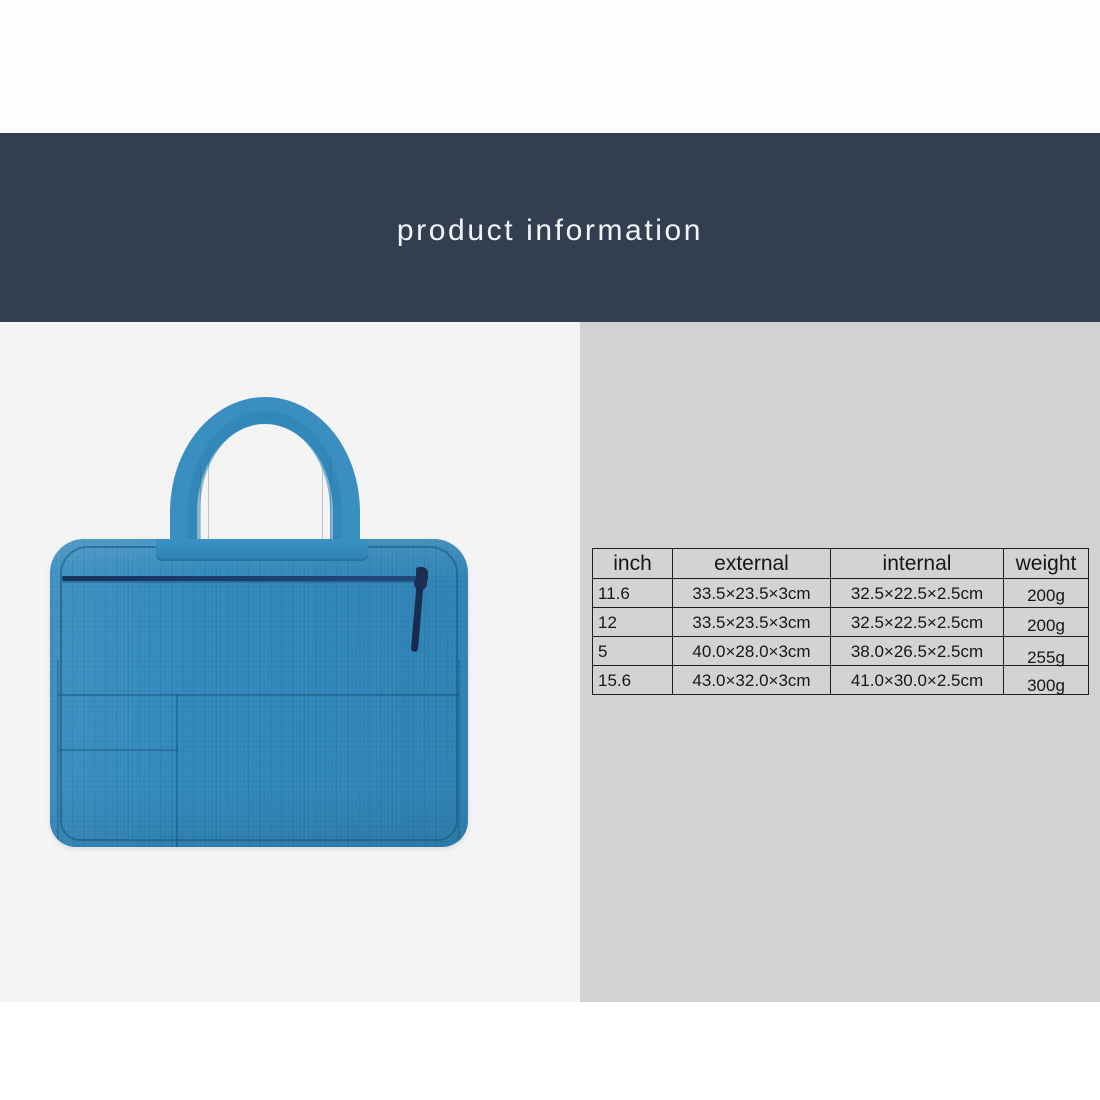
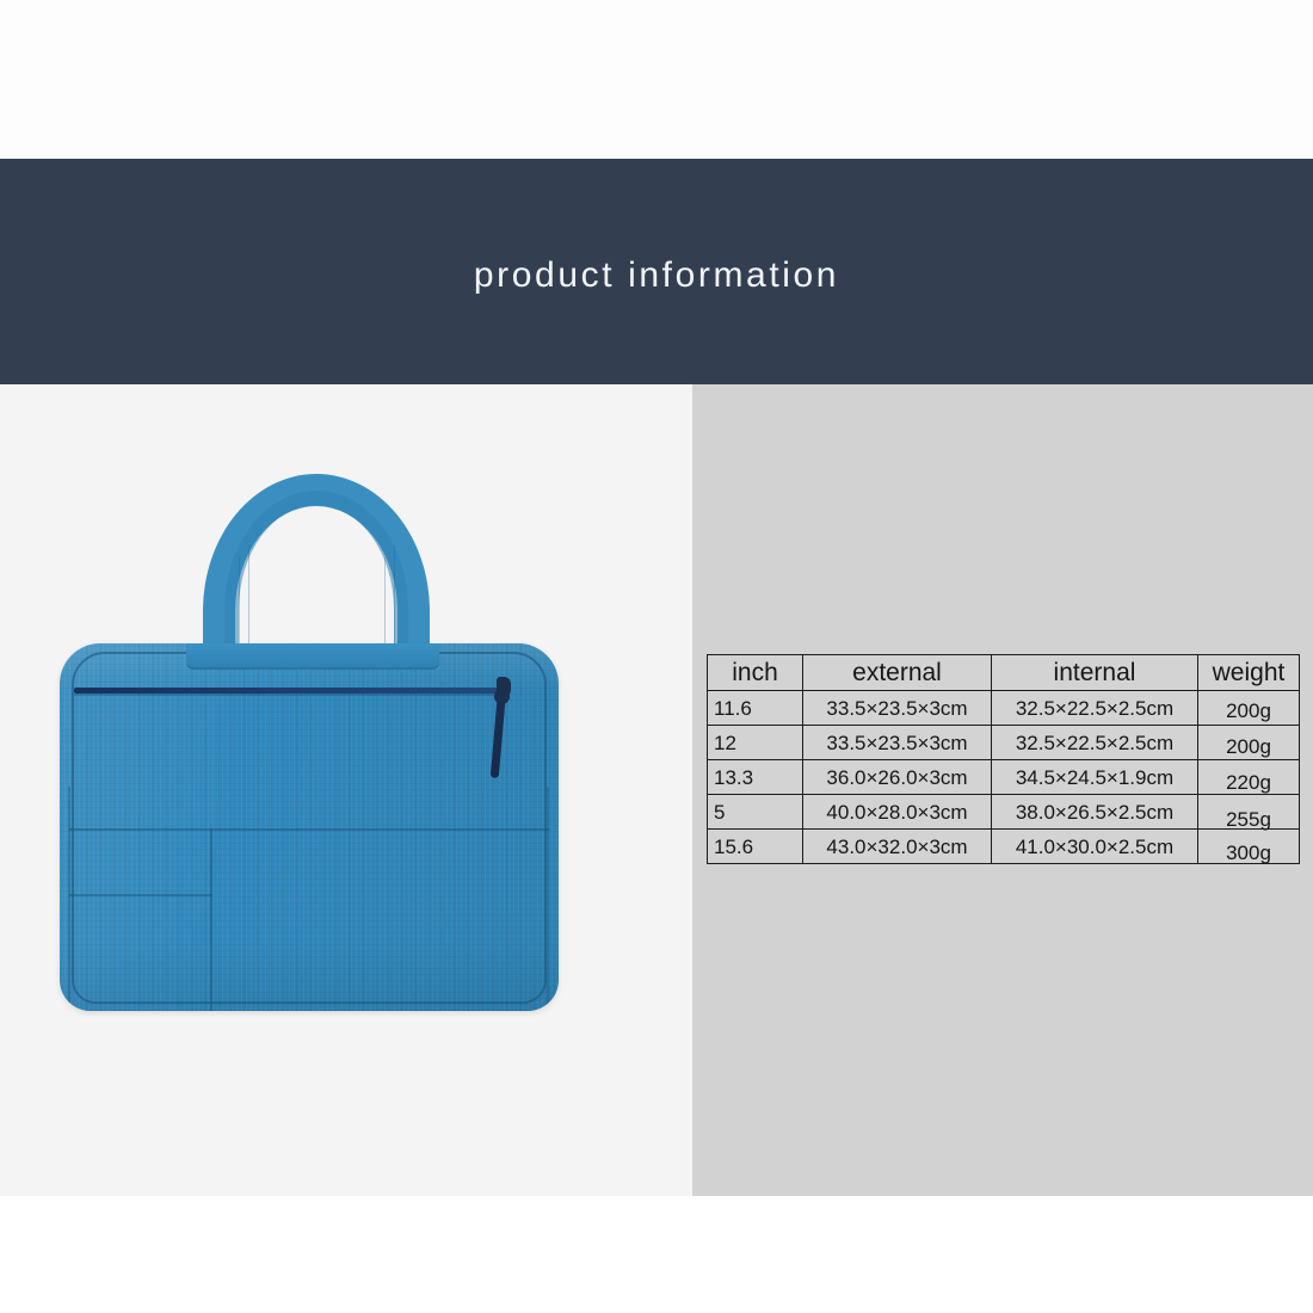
  product information
  inch	external	internal	weight
  11.6	33.5×23.5×3cm	32.5×22.5×2.5cm	200g
  12	33.5×23.5×3cm	32.5×22.5×2.5cm	200g
+ 13.3	36.0×26.0×3cm	34.5×24.5×1.9cm	220g
  5	40.0×28.0×3cm	38.0×26.5×2.5cm	255g
  15.6	43.0×32.0×3cm	41.0×30.0×2.5cm	300g
